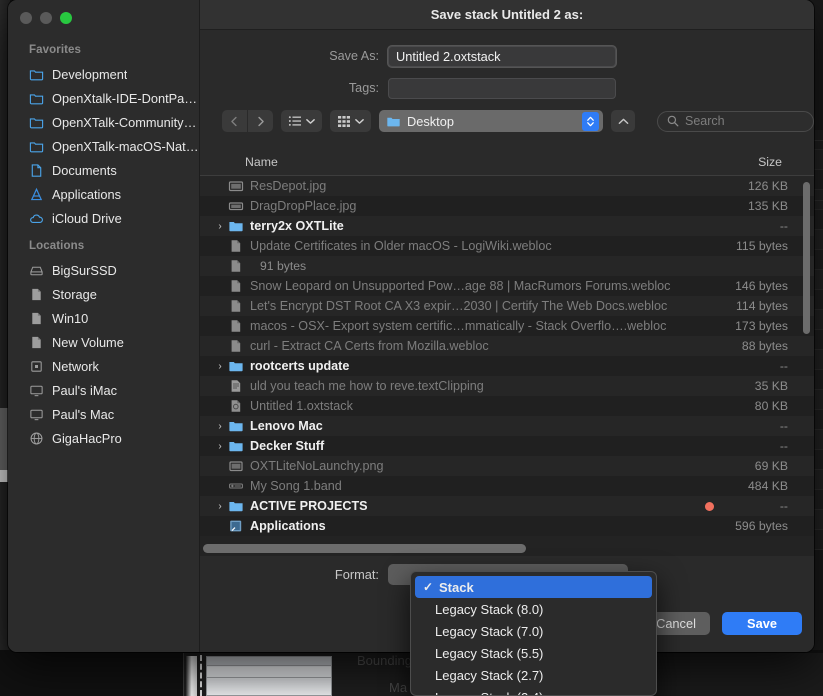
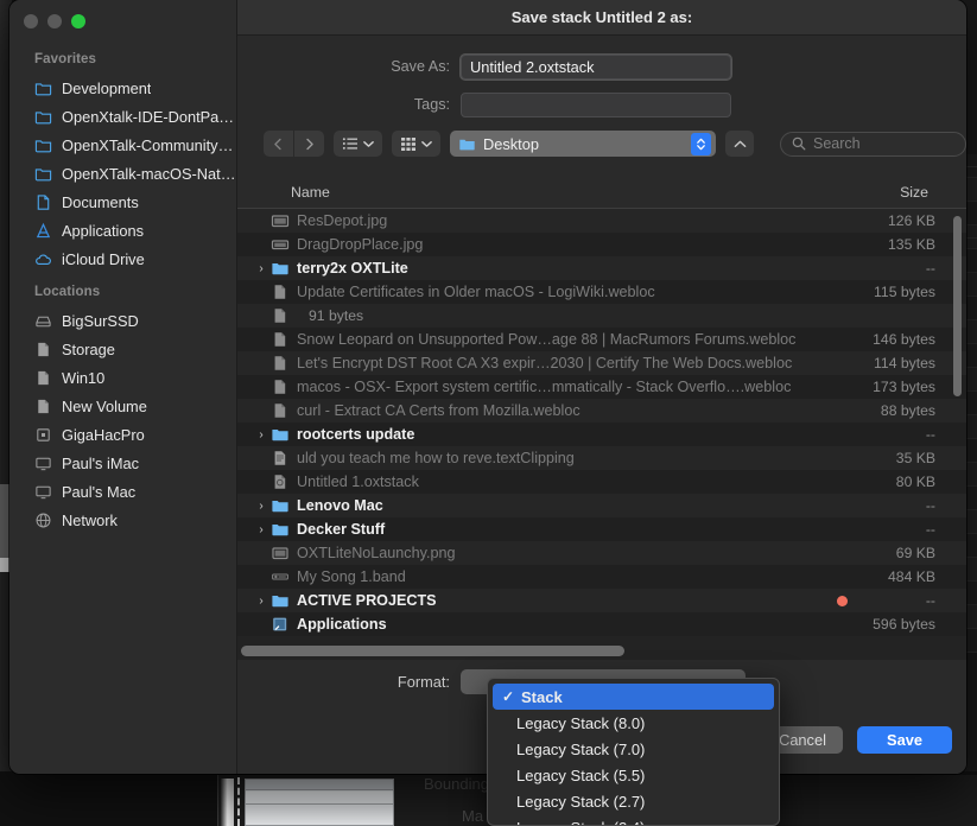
  Bounding
  Ma
  Favorites
  Development
  OpenXtalk-IDE-DontPani
  OpenXTalk-Community-…
  OpenXTalk-macOS-Nativ
  Documents
  Applications
  iCloud Drive
  Locations
  BigSurSSD
  Storage
  Win10
  New Volume
- Network
+ GigaHacPro
  Paul's iMac
  Paul's Mac
- GigaHacPro
+ Network
  Save stack Untitled 2 as:
  Save As:
  Untitled 2.oxtstack
  Tags:
  Desktop
  Search
  Name
  Size
  ResDepot.jpg
  126 KB
  DragDropPlace.jpg
  135 KB
  ›
  terry2x OXTLite
  --
  Update Certificates in Older macOS - LogiWiki.webloc
  115 bytes
  91 bytes
  Snow Leopard on Unsupported Pow…age 88 | MacRumors Forums.webloc
  146 bytes
  Let's Encrypt DST Root CA X3 expir…2030 | Certify The Web Docs.webloc
  114 bytes
  macos - OSX- Export system certific…mmatically - Stack Overflo….webloc
  173 bytes
  curl - Extract CA Certs from Mozilla.webloc
  88 bytes
  ›
  rootcerts update
  --
  uld you teach me how to reve.textClipping
  35 KB
  Untitled 1.oxtstack
  80 KB
  ›
  Lenovo Mac
  --
  ›
  Decker Stuff
  --
  OXTLiteNoLaunchy.png
  69 KB
  My Song 1.band
  484 KB
  ›
  ACTIVE PROJECTS
  --
  Applications
  596 bytes
  Format:
  Cancel
  Save
  ✓
  Stack
  Legacy Stack (8.0)
  Legacy Stack (7.0)
  Legacy Stack (5.5)
  Legacy Stack (2.7)
